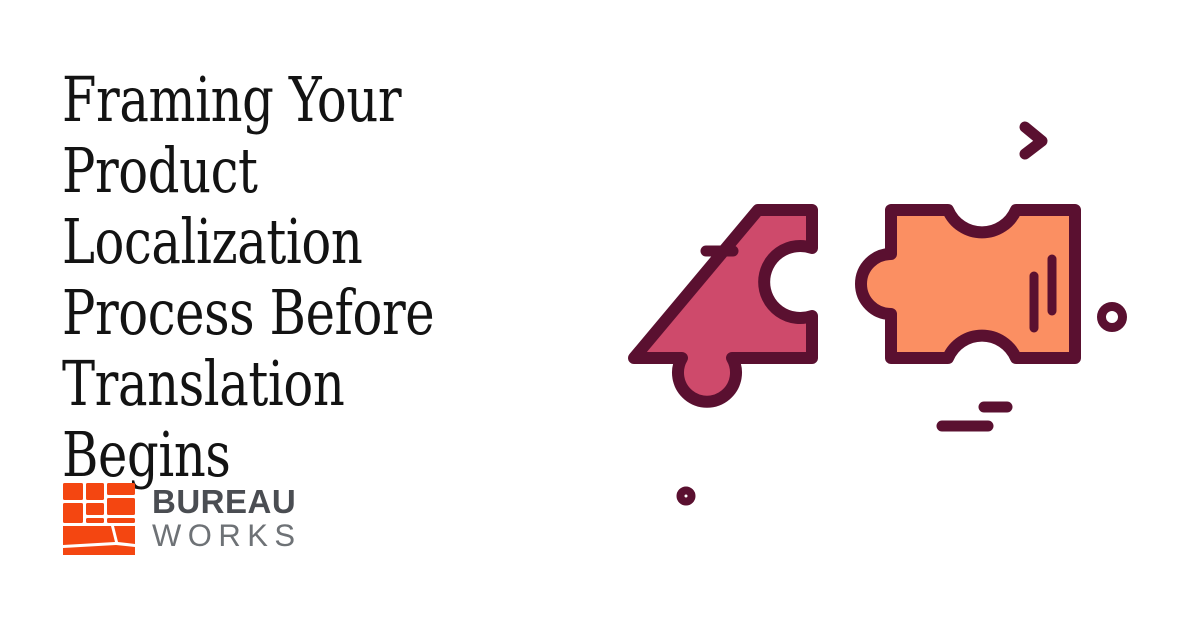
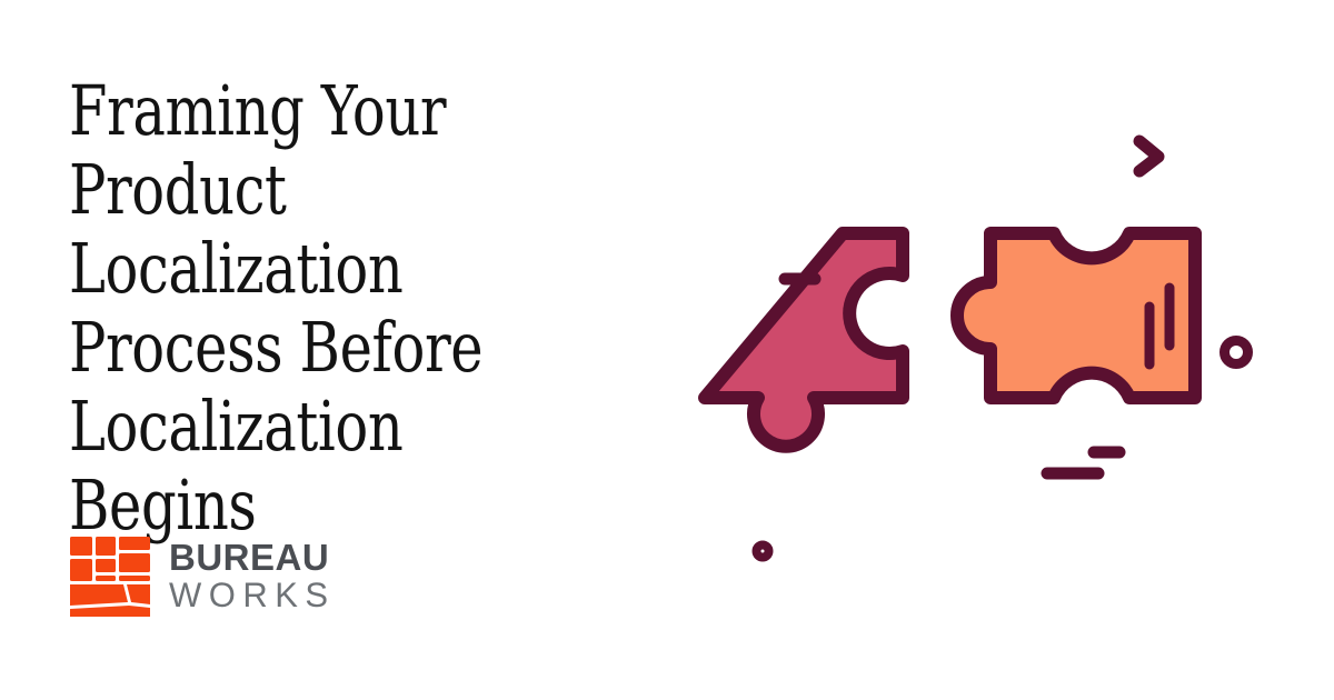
- Framing Your Product Localization Process Before Translation Begins
+ Framing Your Product Localization Process Before Localization Begins
  BUREAU
  WORKS
